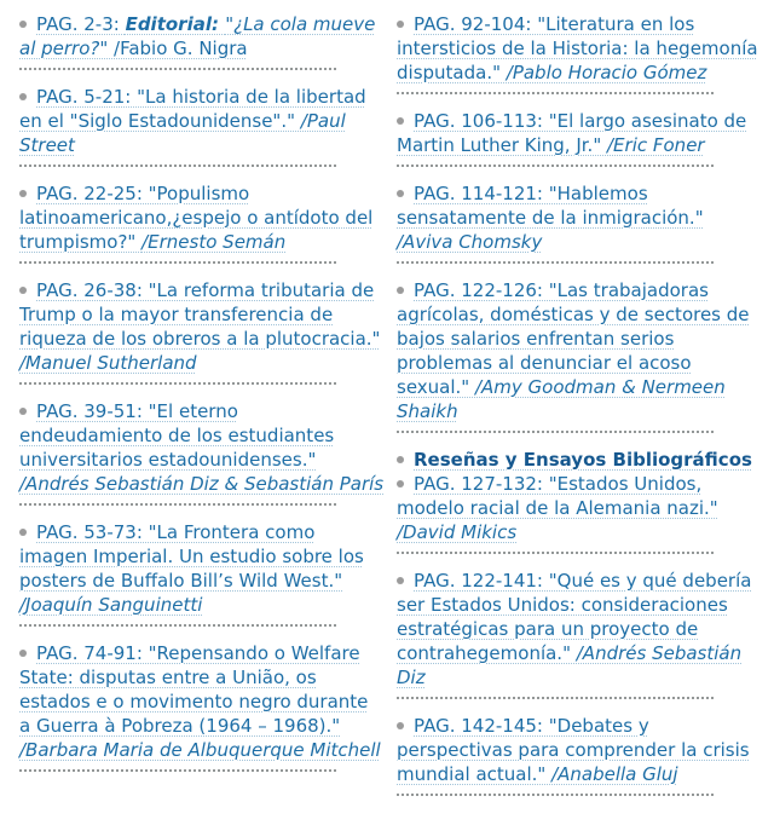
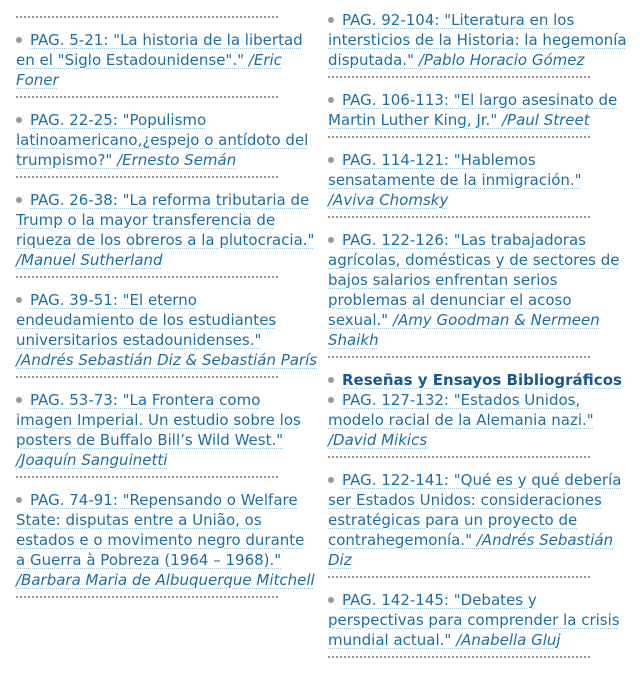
- PAG. 2-3: Editorial: "¿La cola mueve al perro?" /Fabio G. Nigra
- PAG. 5-21: "La historia de la libertad en el "Siglo Estadounidense"." /Paul Street
+ PAG. 5-21: "La historia de la libertad en el "Siglo Estadounidense"." /Eric Foner
  PAG. 22-25: "Populismo latinoamericano,¿espejo o antídoto del trumpismo?" /Ernesto Semán
  PAG. 26-38: "La reforma tributaria de Trump o la mayor transferencia de riqueza de los obreros a la plutocracia." /Manuel Sutherland
  PAG. 39-51: "El eterno endeudamiento de los estudiantes universitarios estadounidenses." /Andrés Sebastián Diz & Sebastián París
  PAG. 53-73: "La Frontera como imagen Imperial. Un estudio sobre los posters de Buffalo Bill’s Wild West." /Joaquín Sanguinetti
  PAG. 74-91: "Repensando o Welfare State: disputas entre a União, os estados e o movimento negro durante a Guerra à Pobreza (1964 – 1968)." /Barbara Maria de Albuquerque Mitchell
  PAG. 92-104: "Literatura en los intersticios de la Historia: la hegemonía disputada." /Pablo Horacio Gómez
- PAG. 106-113: "El largo asesinato de Martin Luther King, Jr." /Eric Foner
+ PAG. 106-113: "El largo asesinato de Martin Luther King, Jr." /Paul Street
  PAG. 114-121: "Hablemos sensatamente de la inmigración." /Aviva Chomsky
  PAG. 122-126: "Las trabajadoras agrícolas, domésticas y de sectores de bajos salarios enfrentan serios problemas al denunciar el acoso sexual." /Amy Goodman & Nermeen Shaikh
  Reseñas y Ensayos Bibliográficos
  PAG. 127-132: "Estados Unidos, modelo racial de la Alemania nazi." /David Mikics
  PAG. 122-141: "Qué es y qué debería ser Estados Unidos: consideraciones estratégicas para un proyecto de contrahegemonía." /Andrés Sebastián Diz
  PAG. 142-145: "Debates y perspectivas para comprender la crisis mundial actual." /Anabella Gluj
